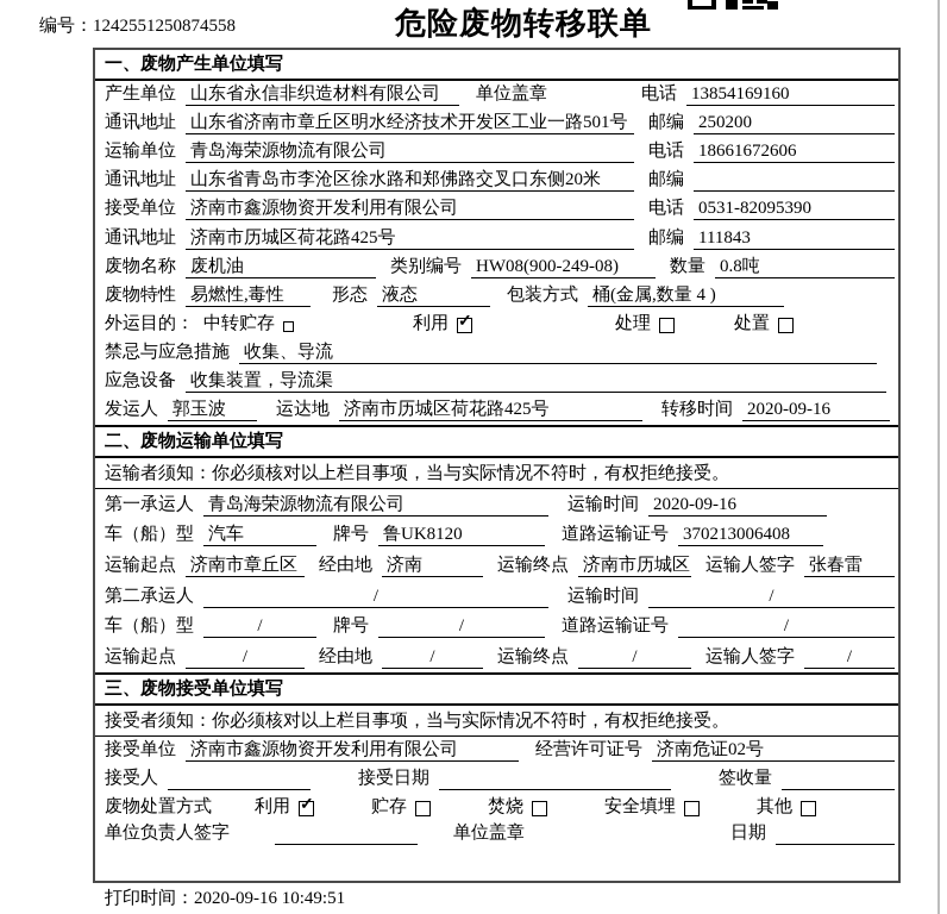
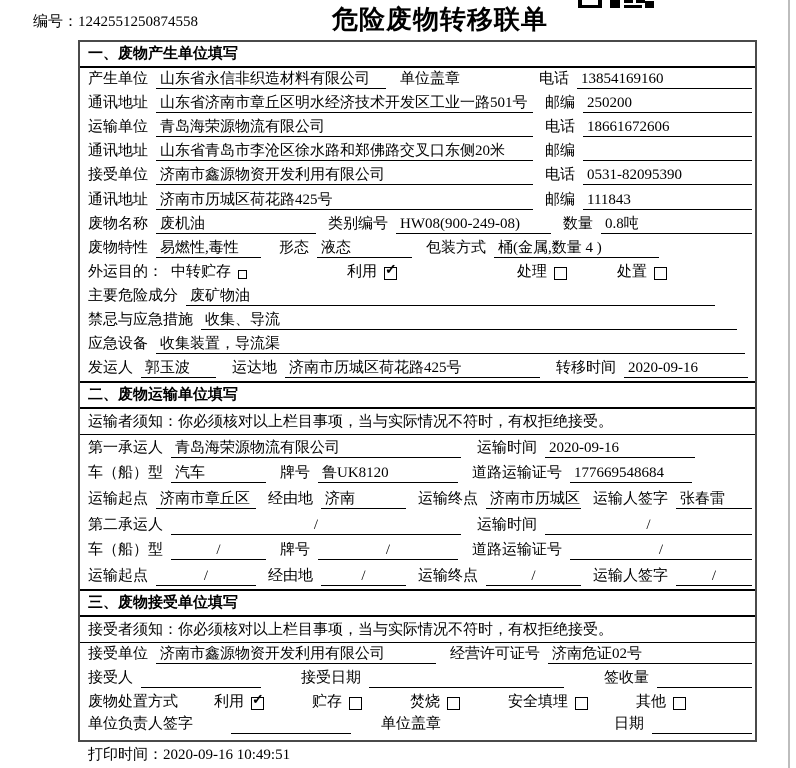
  编号：1242551250874558
  危险废物转移联单
  一、废物产生单位填写
  产生单位
  山东省永信非织造材料有限公司
  单位盖章
  电话
  13854169160
  通讯地址
  山东省济南市章丘区明水经济技术开发区工业一路501号
  邮编
  250200
  运输单位
  青岛海荣源物流有限公司
  电话
  18661672606
  通讯地址
  山东省青岛市李沧区徐水路和郑佛路交叉口东侧20米
  邮编
  接受单位
  济南市鑫源物资开发利用有限公司
  电话
  0531-82095390
  通讯地址
  济南市历城区荷花路425号
  邮编
  111843
  废物名称
  废机油
  类别编号
  HW08(900-249-08)
  数量
  0.8吨
  废物特性
  易燃性,毒性
  形态
  液态
  包装方式
  桶(金属,数量 4 )
  外运目的：
  中转贮存
  利用
  处理
  处置
+ 主要危险成分
+ 废矿物油
  禁忌与应急措施
  收集、导流
  应急设备
  收集装置，导流渠
  发运人
  郭玉波
  运达地
  济南市历城区荷花路425号
  转移时间
  2020-09-16
  二、废物运输单位填写
  运输者须知：你必须核对以上栏目事项，当与实际情况不符时，有权拒绝接受。
  第一承运人
  青岛海荣源物流有限公司
  运输时间
  2020-09-16
  车（船）型
  汽车
  牌号
  鲁UK8120
  道路运输证号
- 370213006408
+ 177669548684
  运输起点
  济南市章丘区
  经由地
  济南
  运输终点
  济南市历城区
  运输人签字
  张春雷
  第二承运人
  /
  运输时间
  /
  车（船）型
  /
  牌号
  /
  道路运输证号
  /
  运输起点
  /
  经由地
  /
  运输终点
  /
  运输人签字
  /
  三、废物接受单位填写
  接受者须知：你必须核对以上栏目事项，当与实际情况不符时，有权拒绝接受。
  接受单位
  济南市鑫源物资开发利用有限公司
  经营许可证号
  济南危证02号
  接受人
  接受日期
  签收量
  废物处置方式
  利用
  贮存
  焚烧
  安全填埋
  其他
  单位负责人签字
  单位盖章
  日期
  打印时间：2020-09-16 10:49:51
